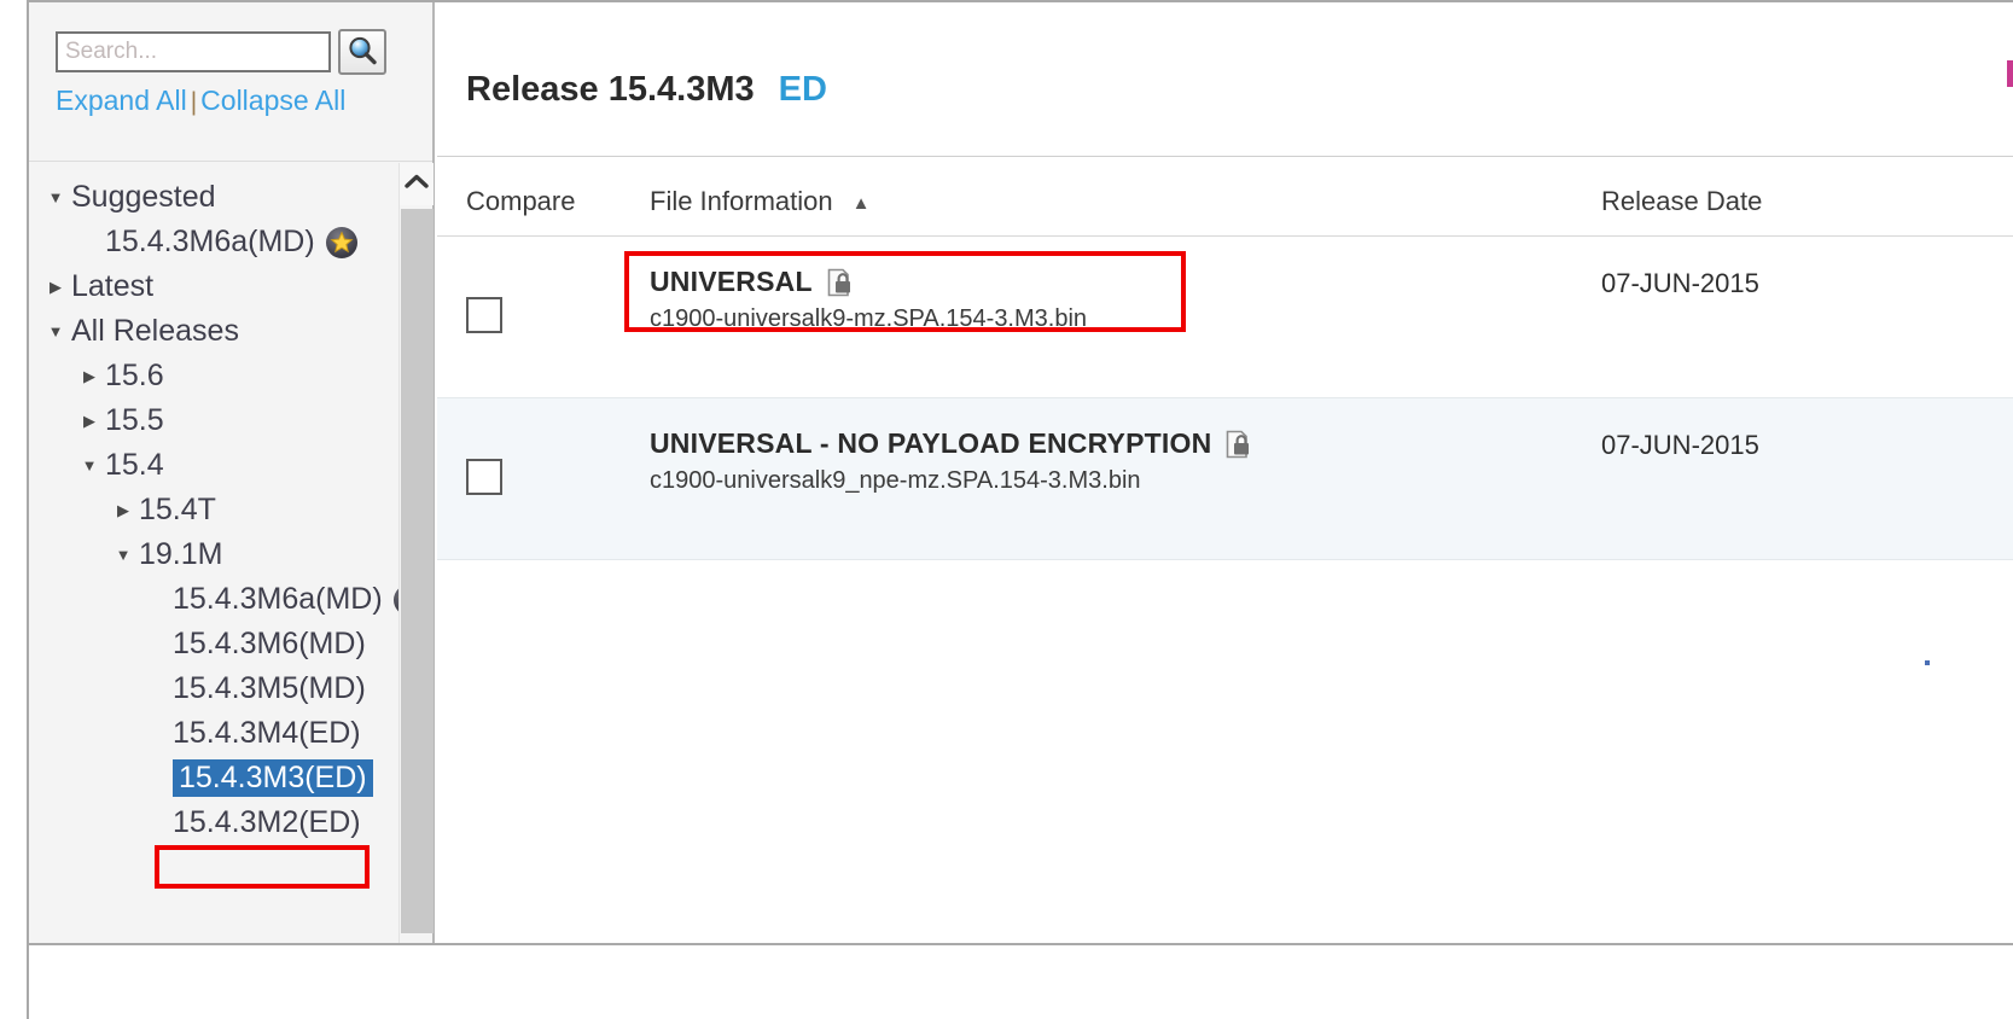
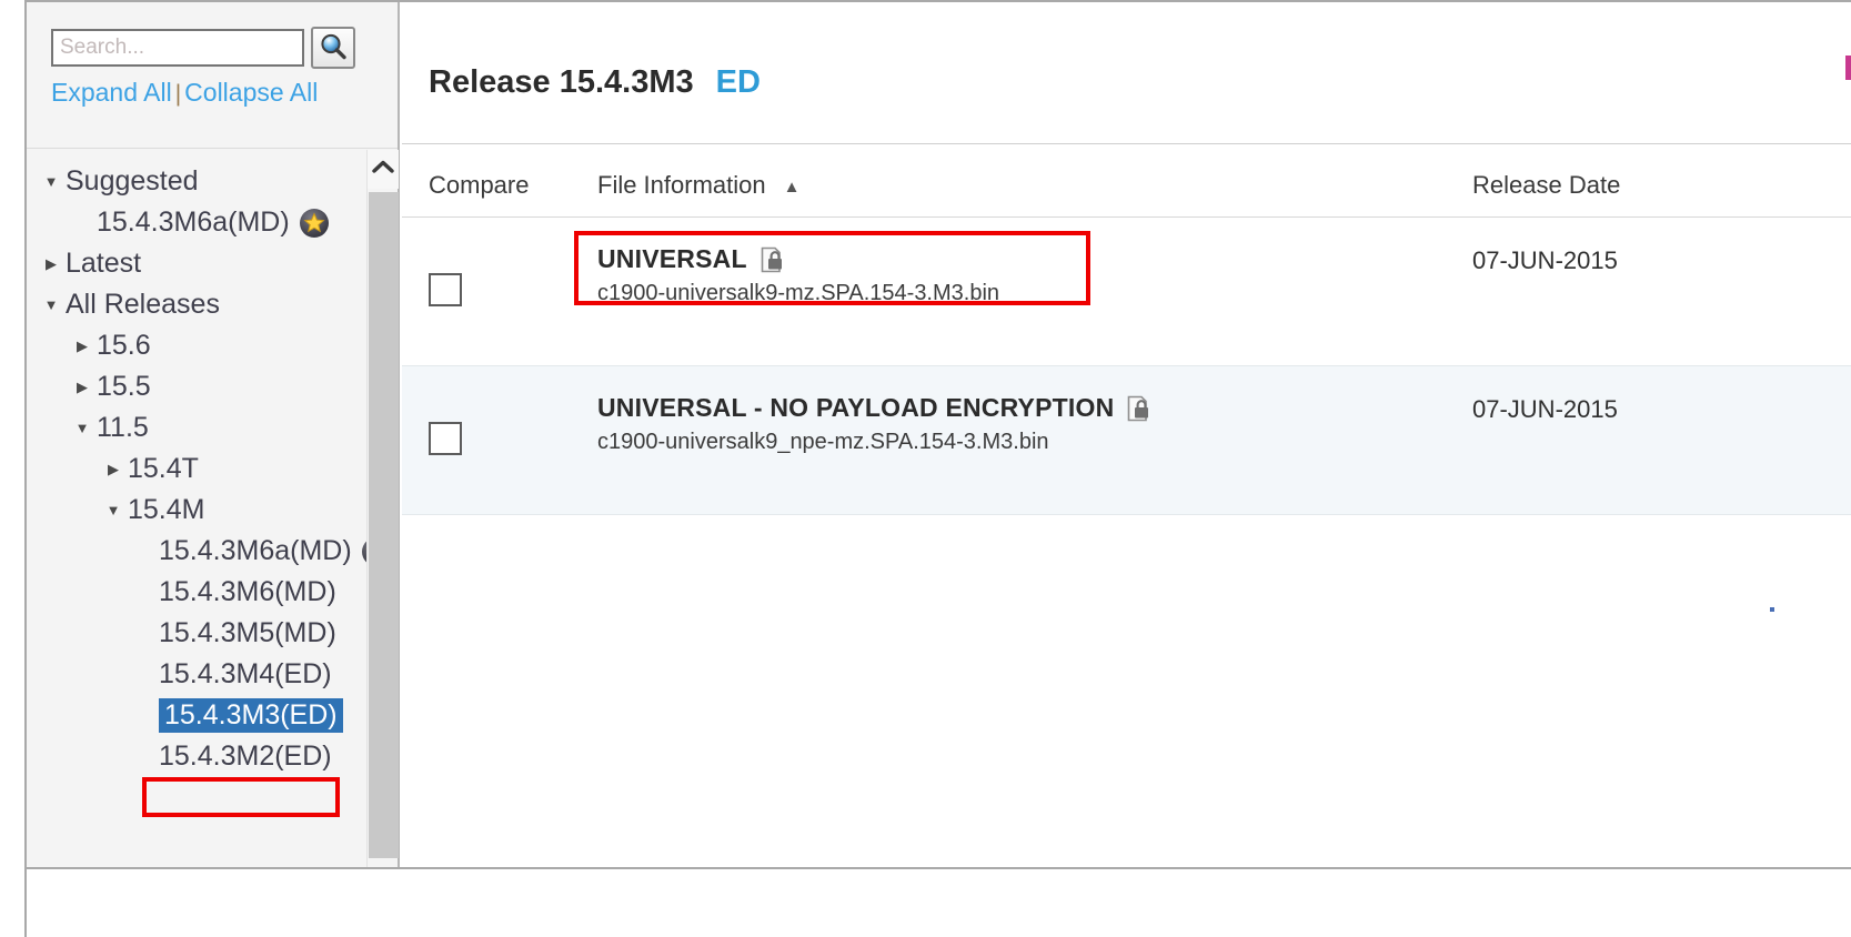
  Search...
  Expand All | Collapse All
  ▼
  Suggested
  15.4.3M6a(MD)
  ▶
  Latest
  ▼
  All Releases
  ▶
  15.6
  ▶
  15.5
  ▼
- 15.4
+ 11.5
  ▶
  15.4T
  ▼
- 19.1M
+ 15.4M
  15.4.3M6a(MD)
  15.4.3M6(MD)
  15.4.3M5(MD)
  15.4.3M4(ED)
  15.4.3M3(ED)
  15.4.3M2(ED)
  Release 15.4.3M3 ED
  Compare
  File Information ▲
  Release Date
  UNIVERSAL
  c1900-universalk9-mz.SPA.154-3.M3.bin
  07-JUN-2015
  UNIVERSAL - NO PAYLOAD ENCRYPTION
  c1900-universalk9_npe-mz.SPA.154-3.M3.bin
  07-JUN-2015
